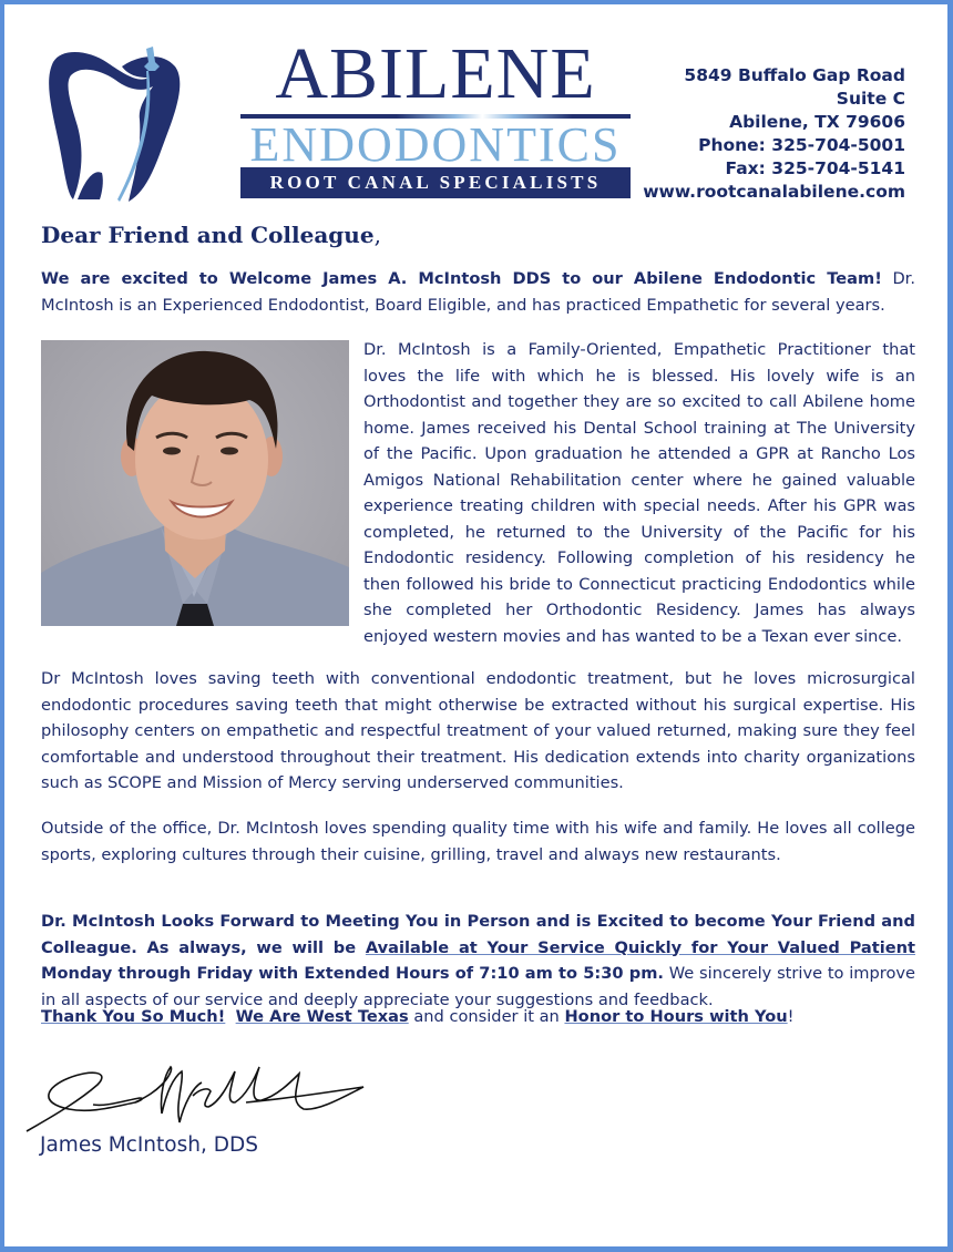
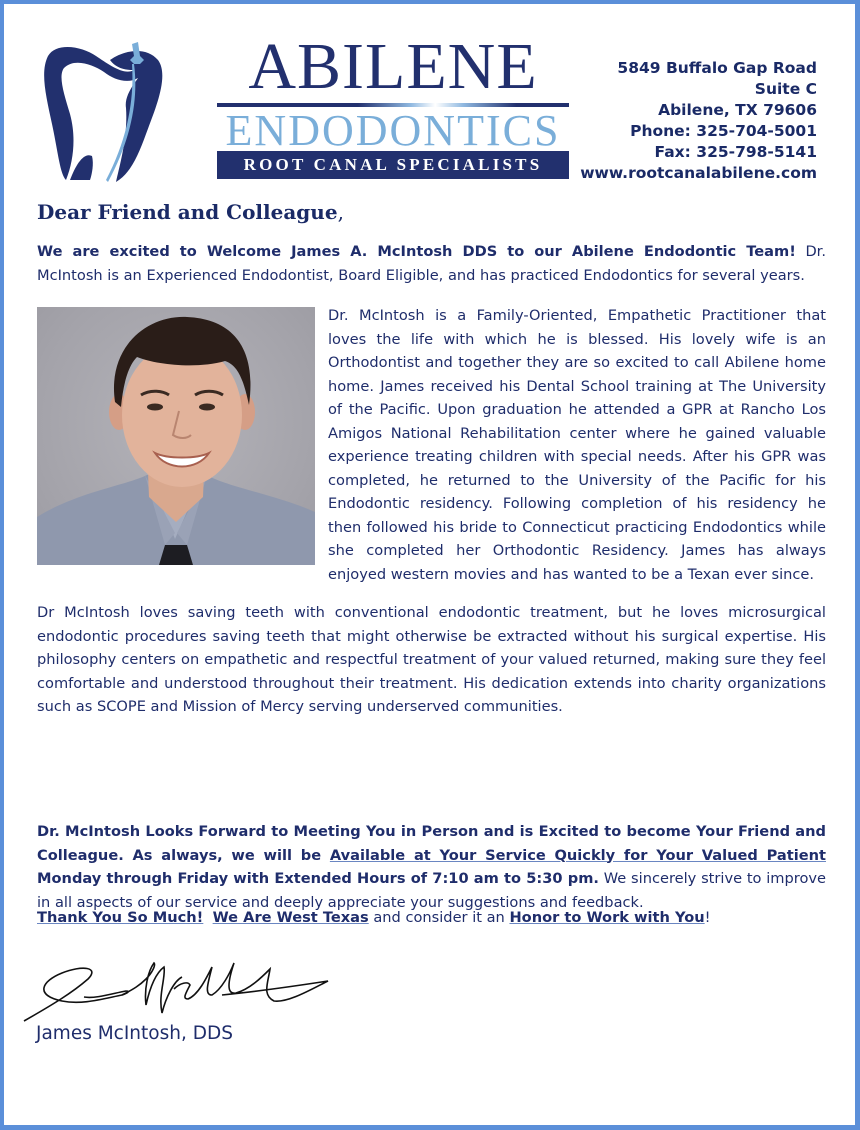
  ABILENE
  ENDODONTICS
  ROOT CANAL SPECIALISTS
  5849 Buffalo Gap Road
  Suite C
  Abilene, TX 79606
  Phone: 325-704-5001
- Fax: 325-704-5141
+ Fax: 325-798-5141
  www.rootcanalabilene.com
  Dear Friend and Colleague,
- We are excited to Welcome James A. McIntosh DDS to our Abilene Endodontic Team! Dr. McIntosh is an Experienced Endodontist, Board Eligible, and has practiced Empathetic for several years.
+ We are excited to Welcome James A. McIntosh DDS to our Abilene Endodontic Team! Dr. McIntosh is an Experienced Endodontist, Board Eligible, and has practiced Endodontics for several years.
  Dr. McIntosh is a Family-Oriented, Empathetic Practitioner that loves the life with which he is blessed. His lovely wife is an Orthodontist and together they are so excited to call Abilene home home. James received his Dental School training at The University of the Pacific. Upon graduation he attended a GPR at Rancho Los Amigos National Rehabilitation center where he gained valuable experience treating children with special needs. After his GPR was completed, he returned to the University of the Pacific for his Endodontic residency. Following completion of his residency he then followed his bride to Connecticut practicing Endodontics while she completed her Orthodontic Residency. James has always enjoyed western movies and has wanted to be a Texan ever since.
  Dr McIntosh loves saving teeth with conventional endodontic treatment, but he loves microsurgical endodontic procedures saving teeth that might otherwise be extracted without his surgical expertise. His philosophy centers on empathetic and respectful treatment of your valued returned, making sure they feel comfortable and understood throughout their treatment. His dedication extends into charity organizations such as SCOPE and Mission of Mercy serving underserved communities.
- Outside of the office, Dr. McIntosh loves spending quality time with his wife and family. He loves all college sports, exploring cultures through their cuisine, grilling, travel and always new restaurants.
  Dr. McIntosh Looks Forward to Meeting You in Person and is Excited to become Your Friend and Colleague. As always, we will be Available at Your Service Quickly for Your Valued Patient Monday through Friday with Extended Hours of 7:10 am to 5:30 pm. We sincerely strive to improve in all aspects of our service and deeply appreciate your suggestions and feedback.
- Thank You So Much! We Are West Texas and consider it an Honor to Hours with You!
+ Thank You So Much! We Are West Texas and consider it an Honor to Work with You!
  James McIntosh, DDS
